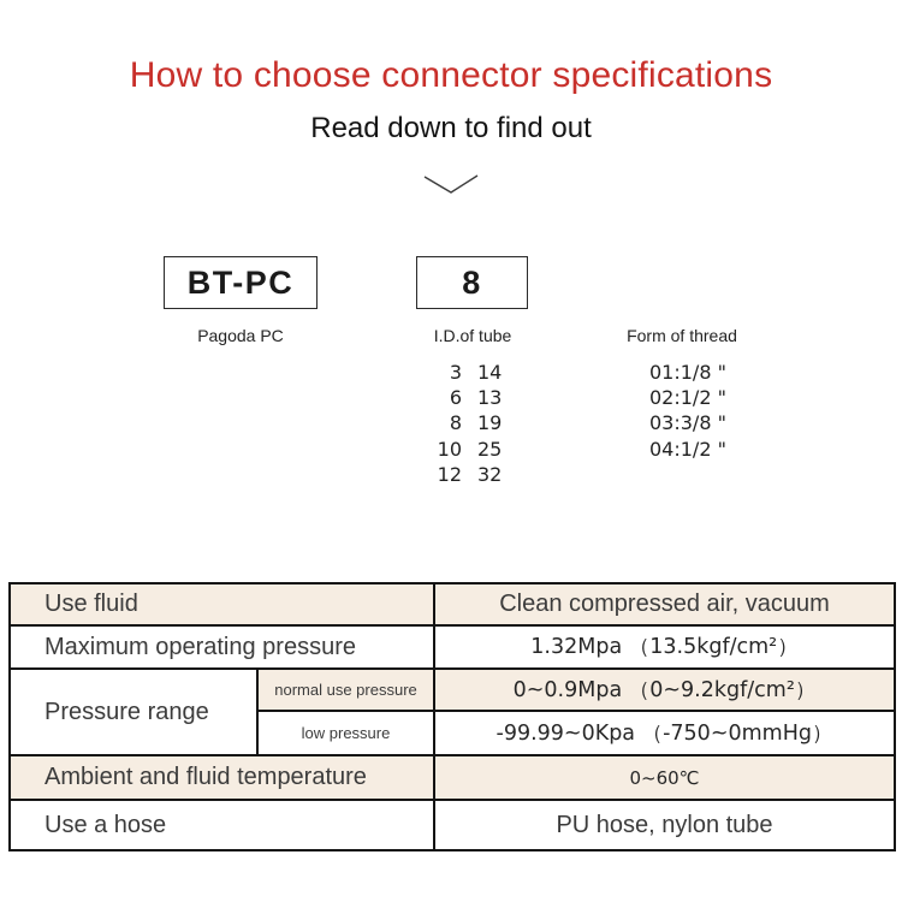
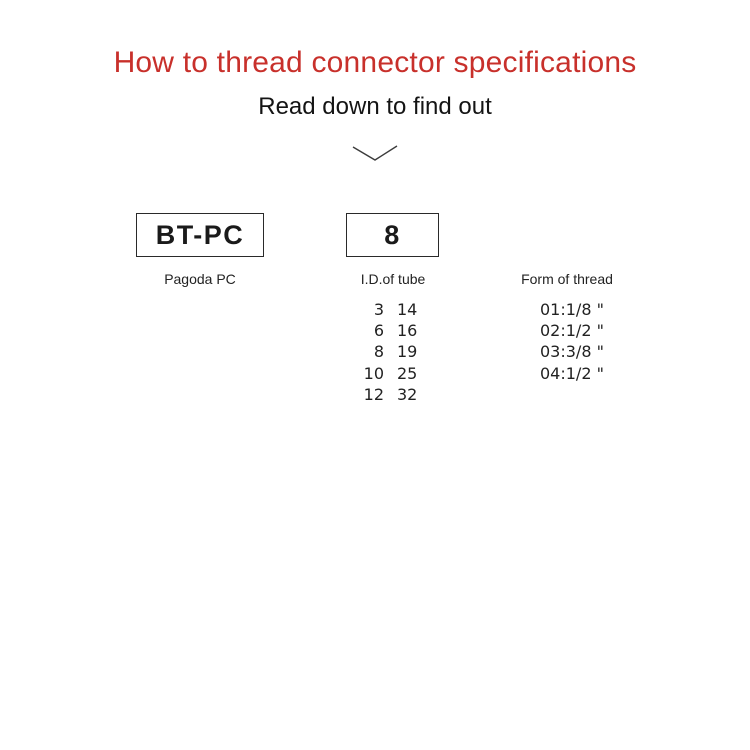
- How to choose connector specifications
+ How to thread connector specifications
  Read down to find out
  BT-PC
  8
  Pagoda PC
  I.D.of tube
  Form of thread
  3
  14
  6
- 13
+ 16
  8
  19
  10
  25
  12
  32
  01:1/8 "
  02:1/2 "
  03:3/8 "
  04:1/2 "
- Use fluid
- Clean compressed air, vacuum
- Maximum operating pressure
- 1.32Mpa （13.5kgf/cm²）
- Pressure range
- normal use pressure
- 0~0.9Mpa （0~9.2kgf/cm²）
- low pressure
- -99.99~0Kpa （-750~0mmHg）
- Ambient and fluid temperature
- 0~60℃
- Use a hose
- PU hose, nylon tube
